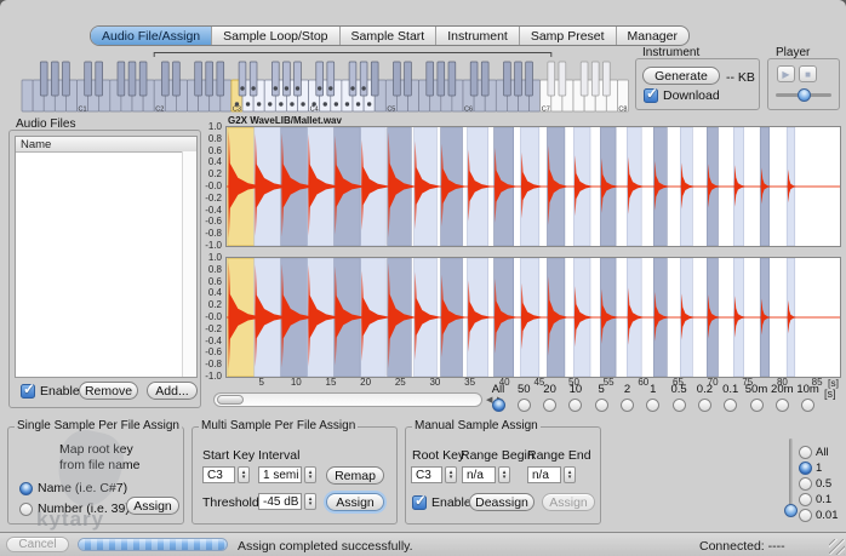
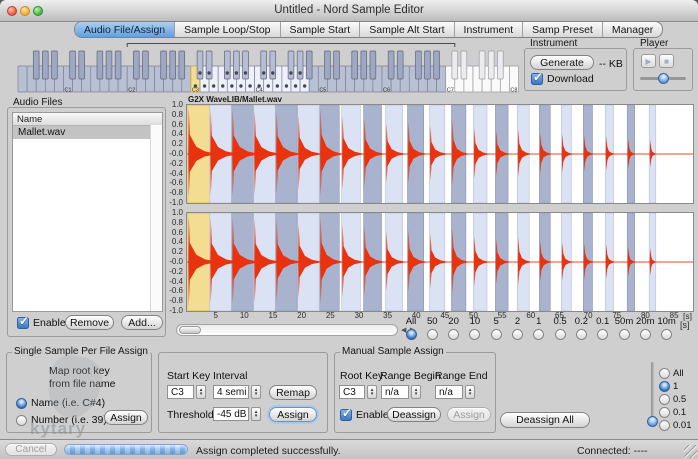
+ Untitled - Nord Sample Editor
  Audio File/Assign
  Sample Loop/Stop
  Sample Start
+ Sample Alt Start
  Instrument
  Samp Preset
  Manager
  Instrument
  Generate
  -- KB
  Download
  Player
  ▶
  ■
  Audio Files
  Name
+ Mallet.wav
  Enable
  Remove
  Add...
  G2X WaveLIB/Mallet.wav
  1.0
  0.8
  0.6
  0.4
  0.2
  -0.0
  -0.2
  -0.4
  -0.6
  -0.8
  -1.0
  1.0
  0.8
  0.6
  0.4
  0.2
  -0.0
  -0.2
  -0.4
  -0.6
  -0.8
  -1.0
  5
  10
  15
  20
  25
  30
  35
  40
  45
  50
  55
  60
  65
  70
  75
  80
  85
  [s]
  All
  50
  20
  10
  5
  2
  1
  0.5
  0.2
  0.1
  50m
  20m
  10m
  [s]
  Single Sample Per File Assign
  Map root key
  from file name
- Name (i.e. C#7)
+ Name (i.e. C#4)
  Number (i.e. 39
  Assign
- Multi Sample Per File Assign
  Start Key
  Interval
  C3
- 1 semi
+ 4 semi
  Remap
  Threshold
  -45 dB
  Assign
  Manual Sample Assign
  Root Key
  Range Begin
  Range End
  C3
  n/a
  n/a
  Enable
  Deassign
  Assign
+ Deassign All
  All
  1
  0.5
  0.1
  0.01
  kytary
  Cancel
  Assign completed successfully.
  Connected: ----
